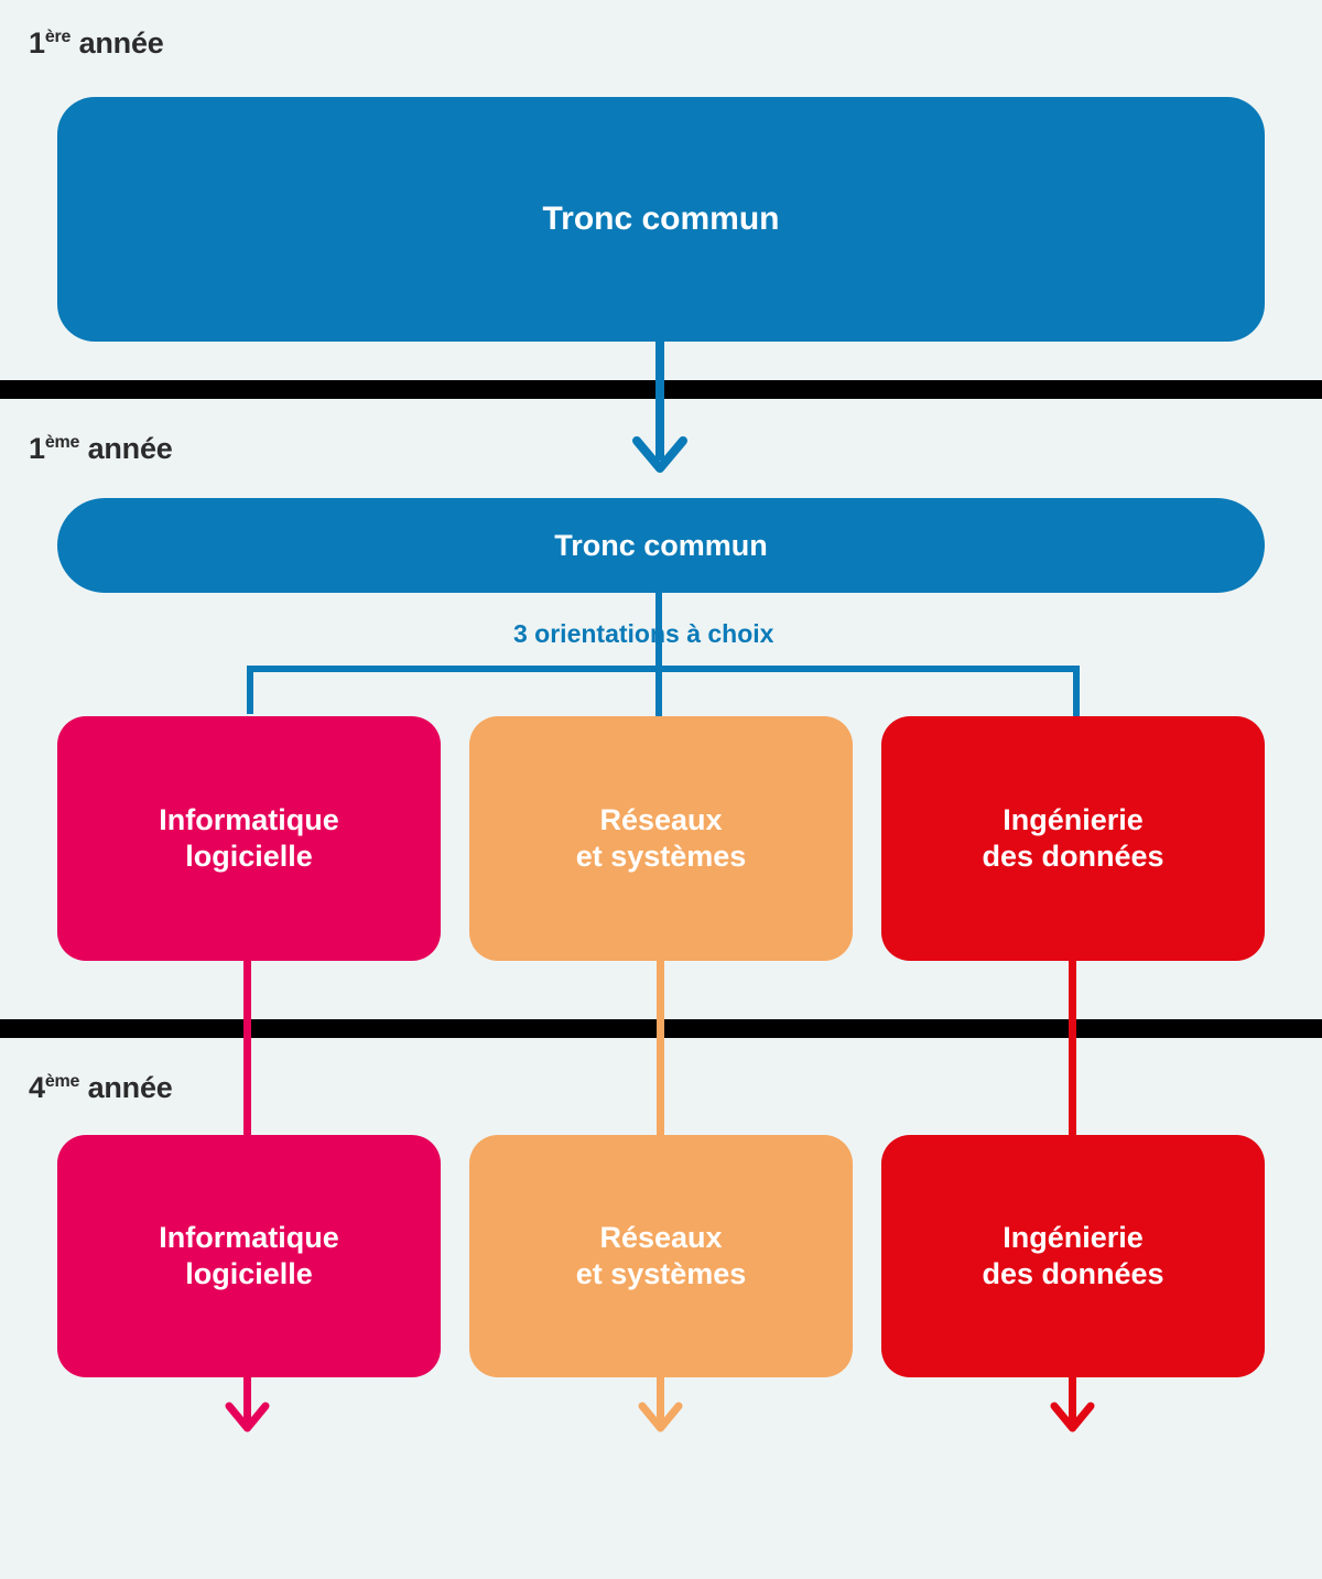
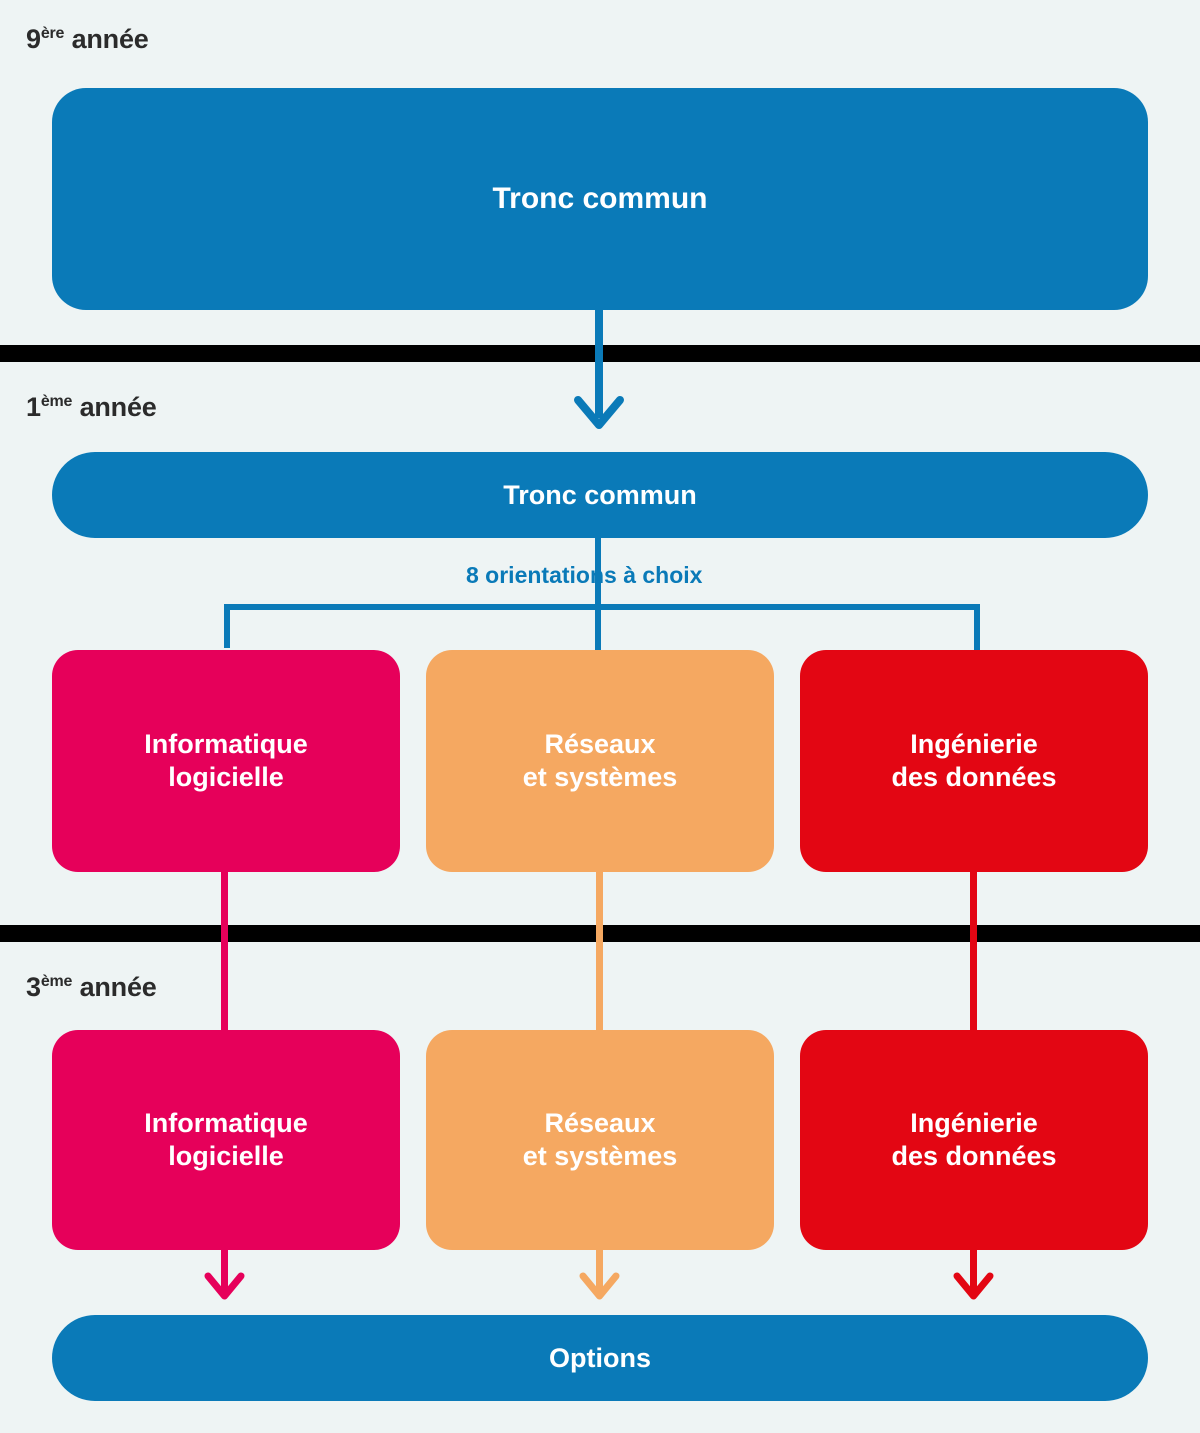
- 1ère année
+ 9ère année
  Tronc commun
  1ème année
  Tronc commun
- 3 orientations à choix
+ 8 orientations à choix
  Informatique
  logicielle
  Réseaux
  et systèmes
  Ingénierie
  des données
- 4ème année
+ 3ème année
  Informatique
  logicielle
  Réseaux
  et systèmes
  Ingénierie
  des données
+ Options
